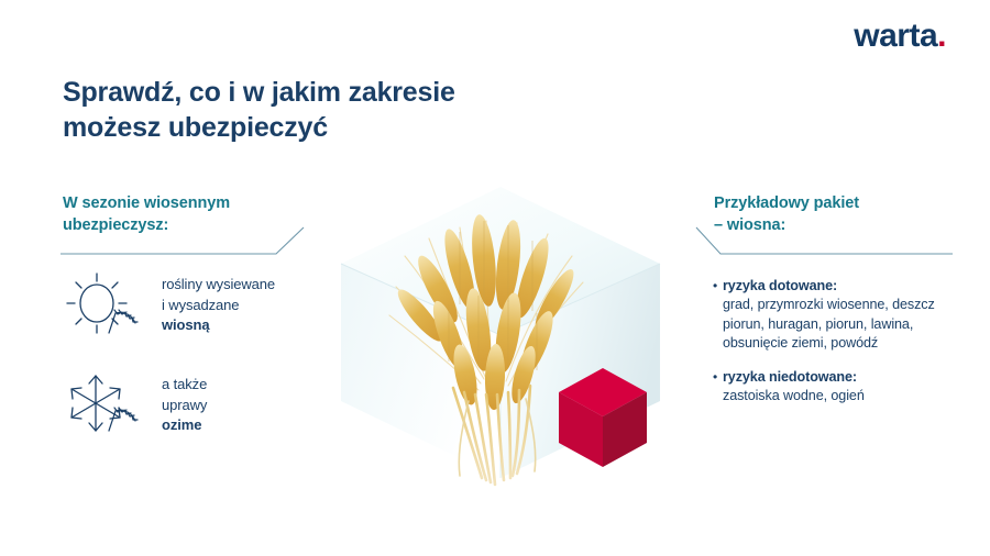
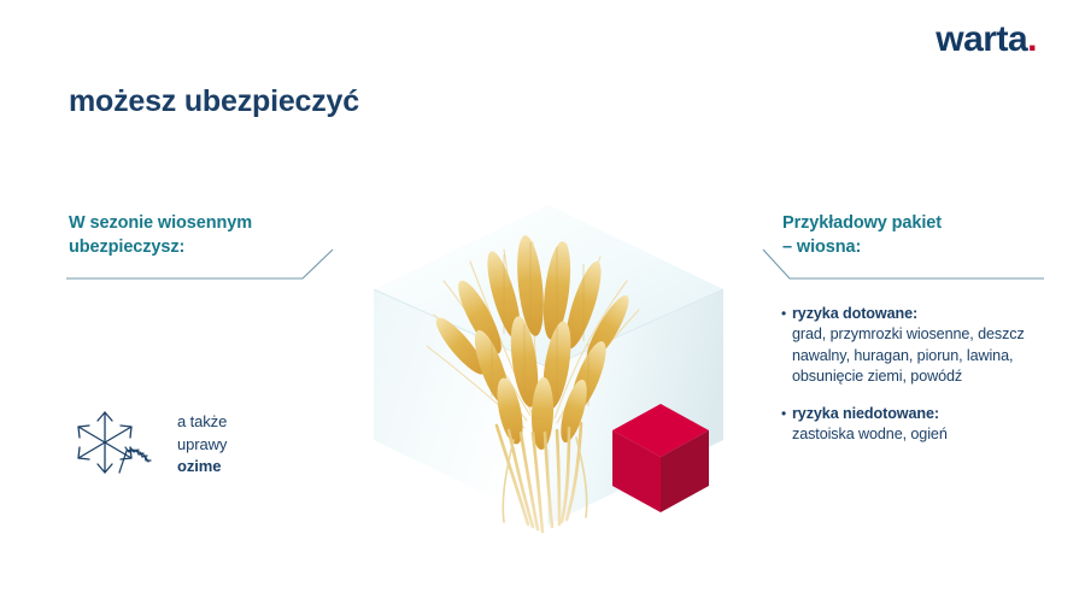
  warta.
- Sprawdź, co i w jakim zakresie
  możesz ubezpieczyć
  W sezonie wiosennym
  ubezpieczysz:
  Przykładowy pakiet
  – wiosna:
- rośliny wysiewane
- i wysadzane
- wiosną
  a także
  uprawy
  ozime
  •
  ryzyka dotowane:
- grad, przymrozki wiosenne, deszcz piorun, huragan, piorun, lawina, obsunięcie ziemi, powódź
+ grad, przymrozki wiosenne, deszcz nawalny, huragan, piorun, lawina, obsunięcie ziemi, powódź
  •
  ryzyka niedotowane:
  zastoiska wodne, ogień
